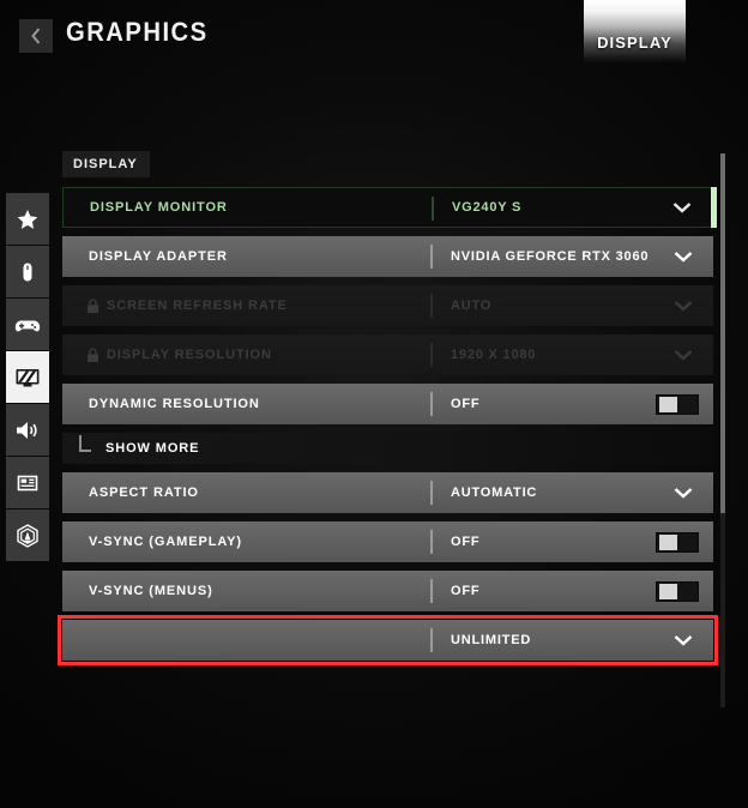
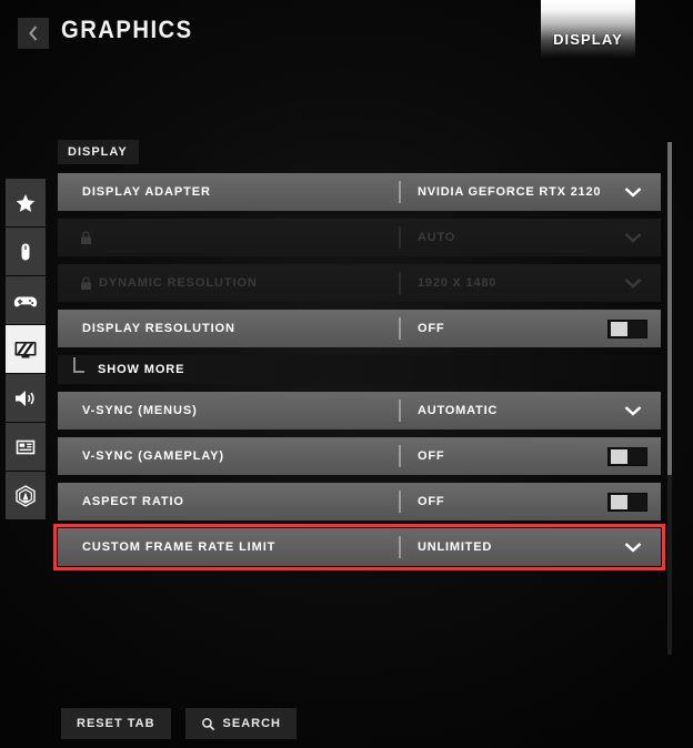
  GRAPHICS
  DISPLAY
  DISPLAY
- DISPLAY MONITOR
- VG240Y S
  DISPLAY ADAPTER
- NVIDIA GEFORCE RTX 3060
+ NVIDIA GEFORCE RTX 2120
- SCREEN REFRESH RATE
  AUTO
- DISPLAY RESOLUTION
+ DYNAMIC RESOLUTION
- 1920 X 1080
+ 1920 X 1480
- DYNAMIC RESOLUTION
+ DISPLAY RESOLUTION
  OFF
  SHOW MORE
- ASPECT RATIO
+ V-SYNC (MENUS)
  AUTOMATIC
  V-SYNC (GAMEPLAY)
  OFF
- V-SYNC (MENUS)
+ ASPECT RATIO
  OFF
+ CUSTOM FRAME RATE LIMIT
  UNLIMITED
+ RESET TAB
+ SEARCH
